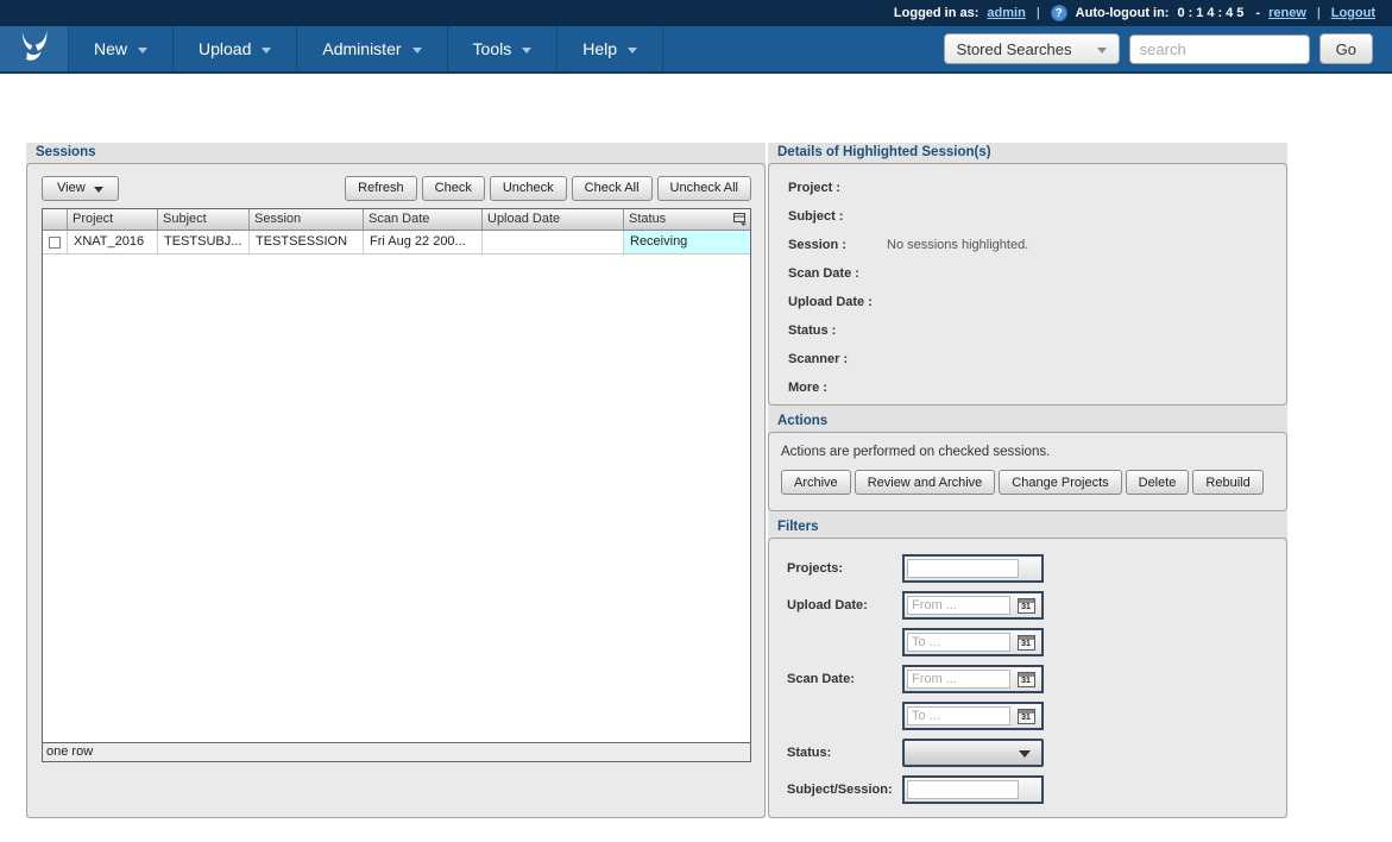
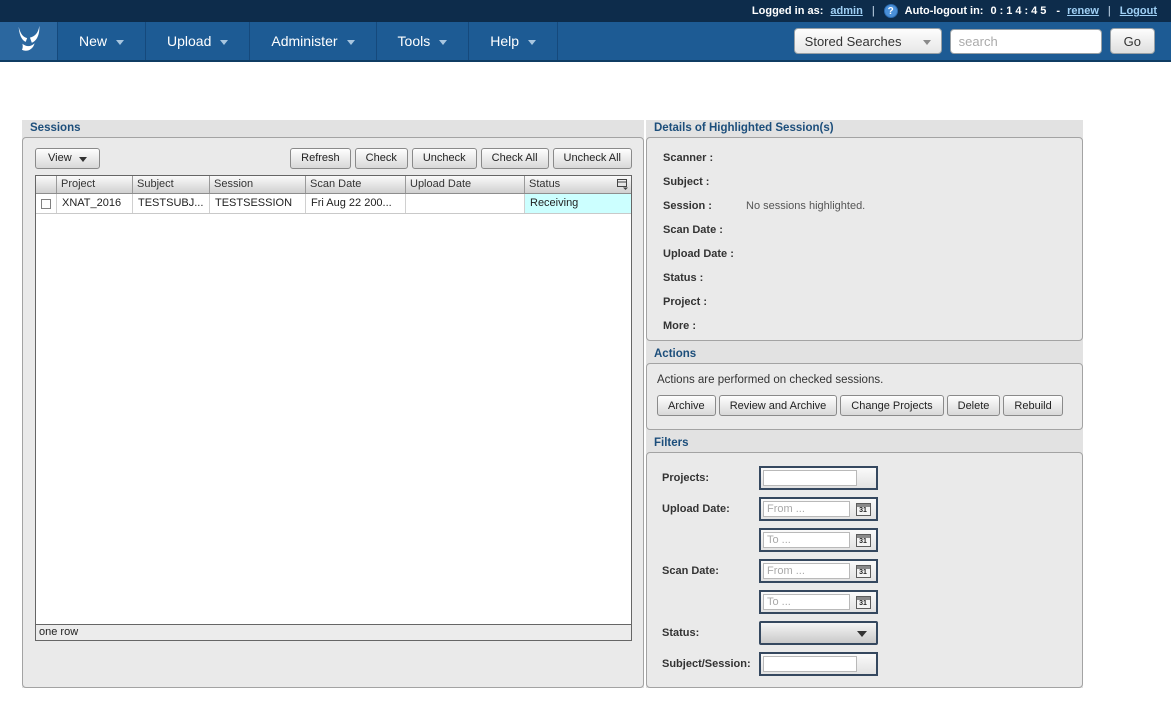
  Logged in as:
  admin
  |
  ?
  Auto-logout in:
  0:14:45
  -
  renew
  |
  Logout
  New
  Upload
  Administer
  Tools
  Help
  Stored Searches
  search
  Go
  Sessions
  View
  Refresh
  Check
  Uncheck
  Check All
  Uncheck All
  Project
  Subject
  Session
  Scan Date
  Upload Date
  Status
  XNAT_2016
  TESTSUBJ...
  TESTSESSION
  Fri Aug 22 200...
  Receiving
  one row
  Details of Highlighted Session(s)
- Project :
+ Scanner :
  Subject :
  Session :
  No sessions highlighted.
  Scan Date :
  Upload Date :
  Status :
- Scanner :
+ Project :
  More :
  Actions
  Actions are performed on checked sessions.
  Archive
  Review and Archive
  Change Projects
  Delete
  Rebuild
  Filters
  Projects:
  Upload Date:
  From ...
  To ...
  Scan Date:
  From ...
  To ...
  Status:
  Subject/Session:
